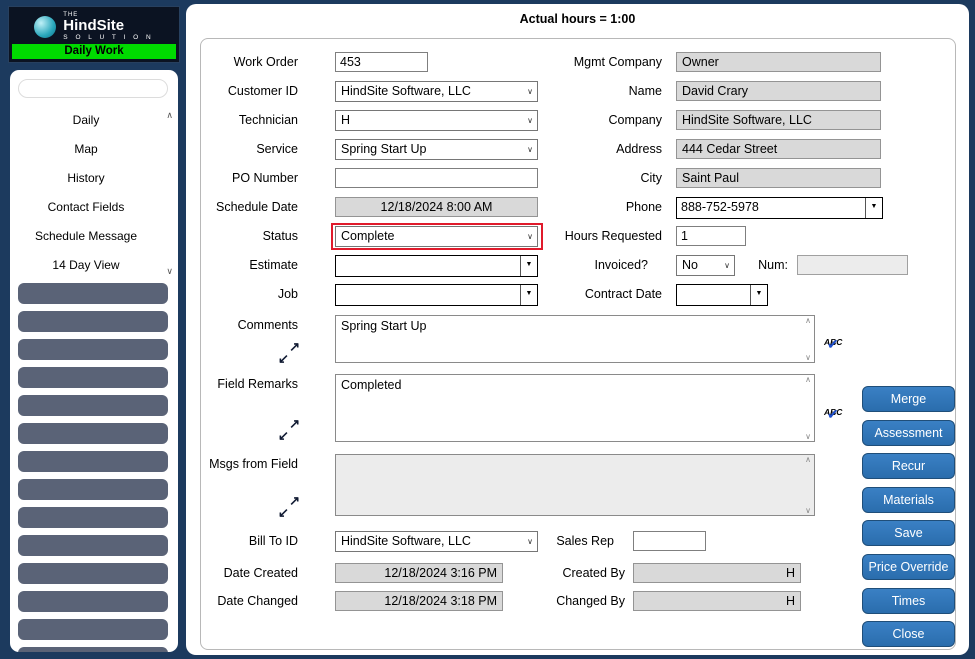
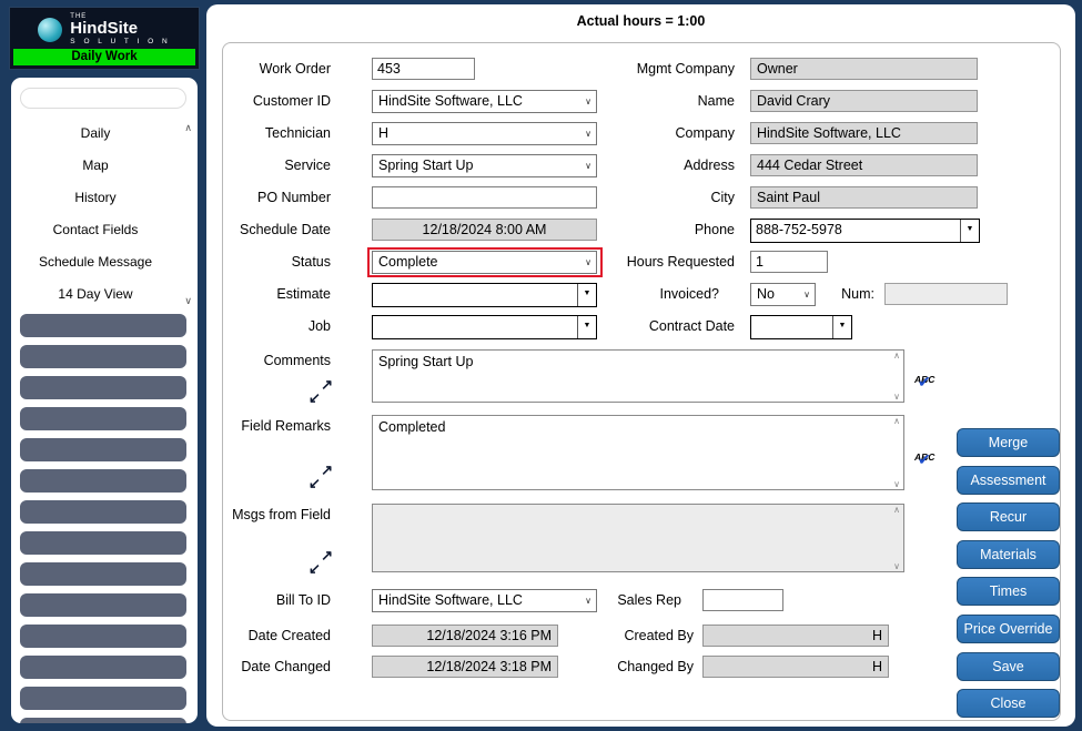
  HindSite
  Daily Work
  Daily
  Map
  History
  Contact Fields
  Schedule Message
  14 Day View
  ∧
  ∨
  Actual hours = 1:00
  Work Order
  453
  Customer ID
  HindSite Software, LLC
  ∨
  Technician
  H
  ∨
  Service
  Spring Start Up
  ∨
  PO Number
  Schedule Date
  12/18/2024 8:00 AM
  Status
  Complete
  ∨
  Estimate
  Job
  Comments
  Spring Start Up
  ∧
  ∨
  ↗
  ↙
  ABC
  ✔
  Field Remarks
  Completed
  ∧
  ∨
  ↗
  ↙
  ABC
  ✔
  Msgs from Field
  ∧
  ∨
  ↗
  ↙
  Bill To ID
  HindSite Software, LLC
  ∨
  Sales Rep
  Date Created
  12/18/2024 3:16 PM
  Created By
  H
  Date Changed
  12/18/2024 3:18 PM
  Changed By
  H
  Mgmt Company
  Owner
  Name
  David Crary
  Company
  HindSite Software, LLC
  Address
  444 Cedar Street
  City
  Saint Paul
  Phone
  888-752-5978
  Hours Requested
  1
  Invoiced?
  No
  ∨
  Num:
  Contract Date
  Merge
  Assessment
  Recur
  Materials
- Save
+ Times
  Price Override
- Times
+ Save
  Close
